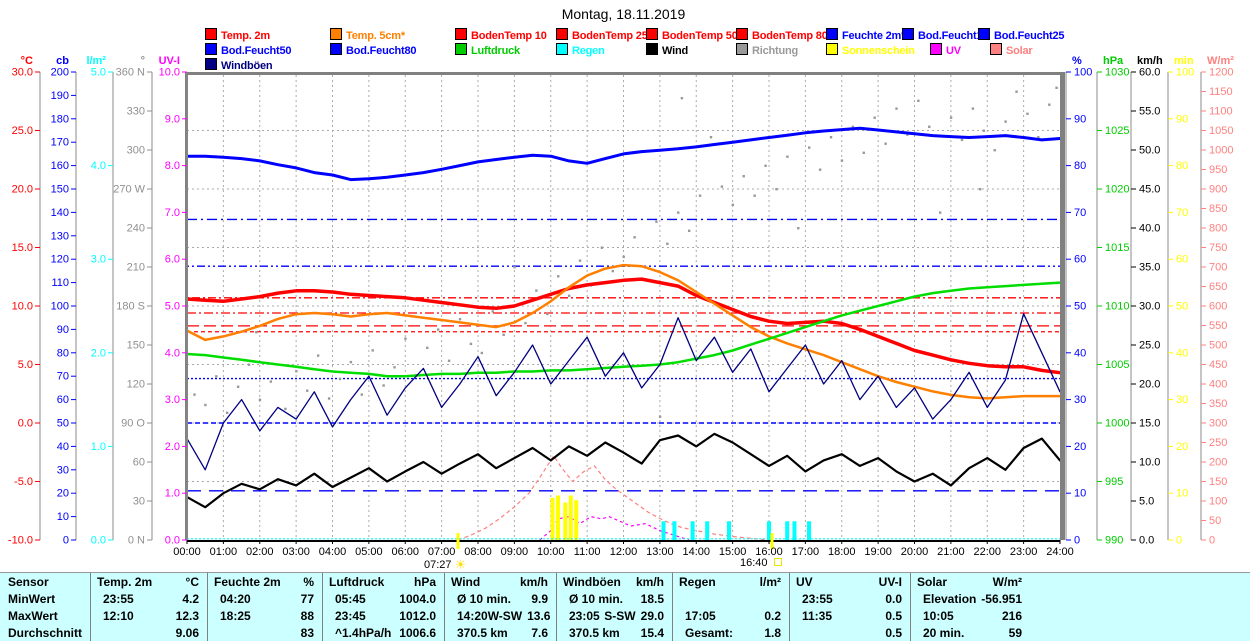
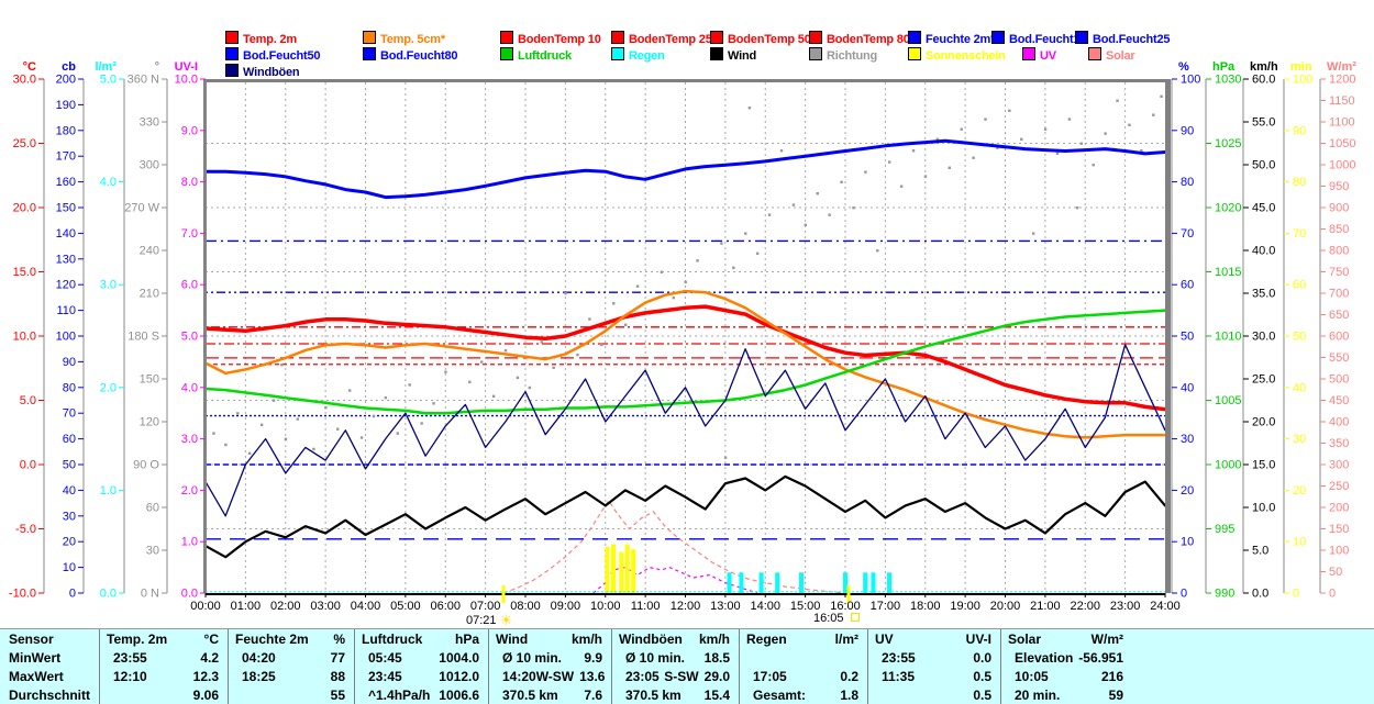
- Montag, 18.11.2019
  Temp. 2m
  Temp. 5cm*
  BodenTemp 10
  BodenTemp 25
  BodenTemp 50
  BodenTemp 80
  Feuchte 2m
  Bod.Feucht
  Bod.Feucht25
  Bod.Feucht50
  Bod.Feucht80
  Luftdruck
  Regen
  Wind
  Richtung
  Sonnenschein
  UV
  Solar
  Windböen
  00:00
  01:00
  02:00
  03:00
  04:00
  05:00
  06:00
  07:00
  08:00
  09:00
  10:00
  11:00
  12:00
  13:00
  14:00
  15:00
  16:00
  17:00
  18:00
  19:00
  20:00
  21:00
  22:00
  23:00
  24:00
  -10.0
  -5.0
  0.0
  5.0
  10.0
  15.0
  20.0
  25.0
  30.0
  °C
  0
  10
  20
  30
  40
  50
  60
  70
  80
  90
  100
  110
  120
  130
  140
  150
  160
  170
  180
  190
  200
  cb
  0.0
  1.0
  2.0
  3.0
  4.0
  5.0
  l/m²
  0 N
  30
  60
  90 O
  120
  150
  180 S
  210
  240
  270 W
  300
  330
  360 N
  °
  0.0
  1.0
  2.0
  3.0
  4.0
  5.0
  6.0
  7.0
  8.0
  9.0
  10.0
  UV-I
  0
  10
  20
  30
  40
  50
  60
  70
  80
  90
  100
  %
  990
  995
  1000
  1005
  1010
  1015
  1020
  1025
  1030
  hPa
  0.0
  5.0
  10.0
  15.0
  20.0
  25.0
  30.0
  35.0
  40.0
  45.0
  50.0
  55.0
  60.0
  km/h
  0
  10
  20
  30
  40
  50
  60
  70
  80
  90
  100
  min
  0
  50
  100
  150
  200
  250
  300
  350
  400
  450
  500
  550
  600
  650
  700
  750
  800
  850
  900
  950
  1000
  1050
  1100
  1150
  1200
  W/m²
- 07:27 ☀
+ 07:21 ☀
- 16:40
+ 16:05
  Sensor
  Temp. 2m
  °C
  Feuchte 2m
  %
  Luftdruck
  hPa
  Wind
  km/h
  Windböen
  km/h
  Regen
  l/m²
  UV
  UV-I
  Solar
  W/m²
  MinWert
  23:55
  4.2
  04:20
  77
  05:45
  1004.0
  Ø 10 min.
  9.9
  Ø 10 min.
  18.5
  23:55
  0.0
  Elevation
  -56.951
  MaxWert
  12:10
  12.3
  18:25
  88
  23:45
  1012.0
  14:20
  W-SW
  13.6
  23:05
  S-SW
  29.0
  17:05
  0.2
  11:35
  0.5
  10:05
  216
  Durchschnitt
  9.06
- 83
+ 55
  ^1.4hPa/h
  1006.6
  370.5 km
  7.6
  370.5 km
  15.4
  Gesamt:
  1.8
  0.5
  20 min.
  59
